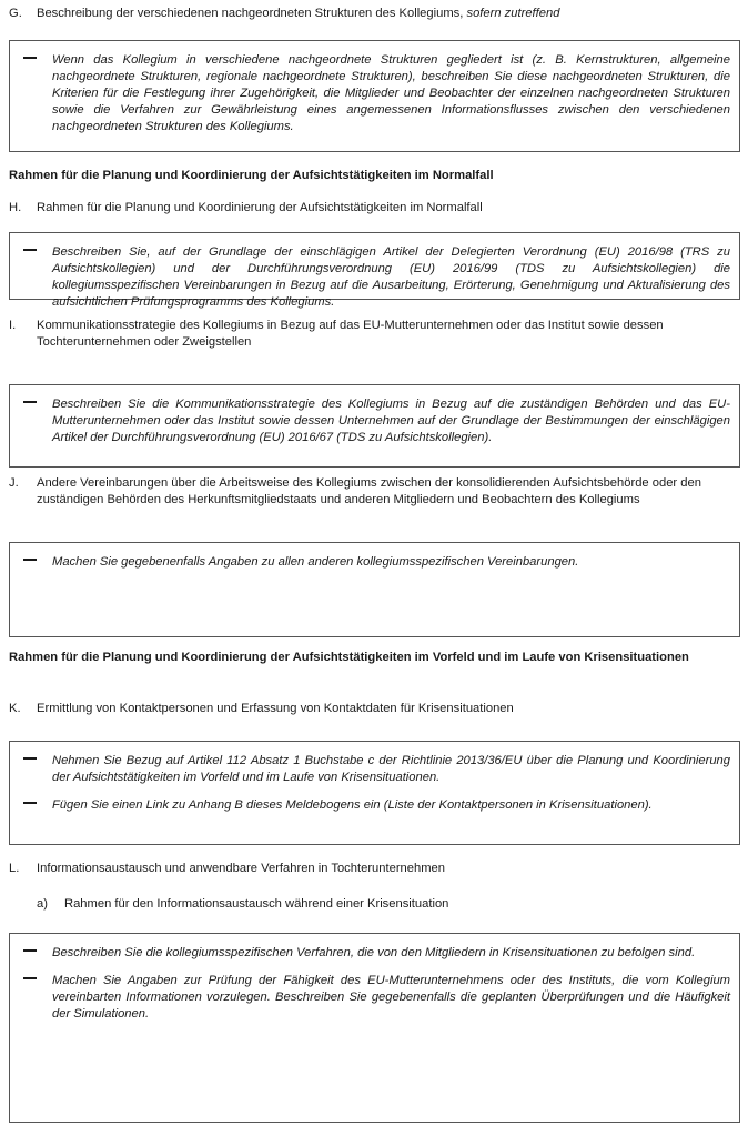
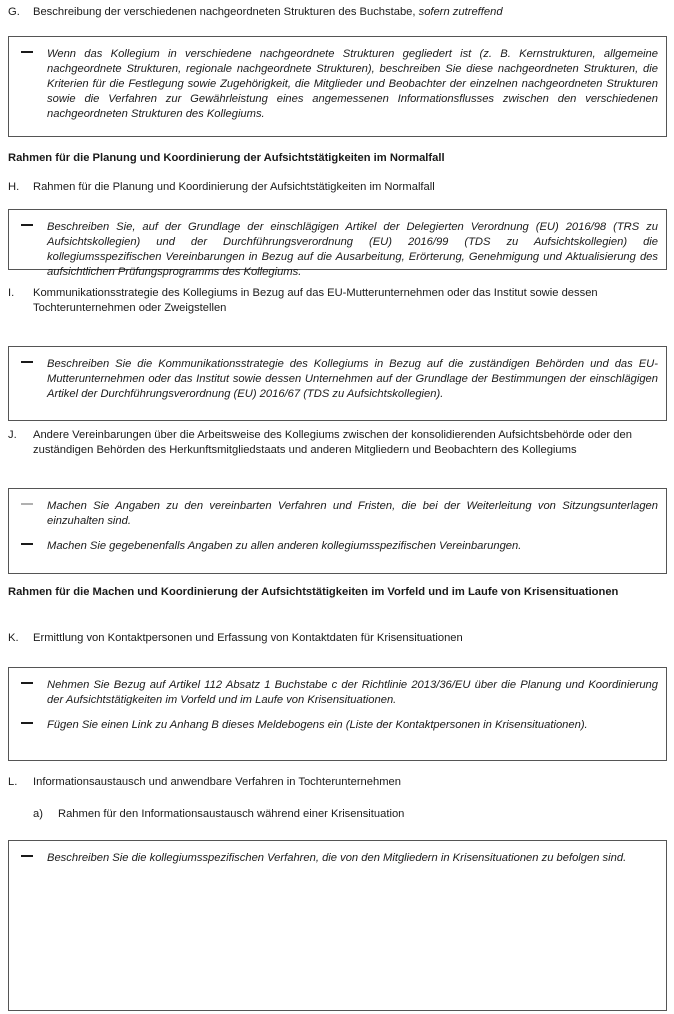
  G.
- Beschreibung der verschiedenen nachgeordneten Strukturen des Kollegiums, sofern zutreffend
+ Beschreibung der verschiedenen nachgeordneten Strukturen des Buchstabe, sofern zutreffend
- Wenn das Kollegium in verschiedene nachgeordnete Strukturen gegliedert ist (z. B. Kernstrukturen, allgemeine nachgeordnete Strukturen, regionale nachgeordnete Strukturen), beschreiben Sie diese nachgeordneten Strukturen, die Kriterien für die Festlegung ihrer Zugehörigkeit, die Mitglieder und Beobachter der einzelnen nachgeordneten Strukturen sowie die Verfahren zur Gewährleistung eines angemessenen Informationsflusses zwischen den verschiedenen nachgeordneten Strukturen des Kollegiums.
+ Wenn das Kollegium in verschiedene nachgeordnete Strukturen gegliedert ist (z. B. Kernstrukturen, allgemeine nachgeordnete Strukturen, regionale nachgeordnete Strukturen), beschreiben Sie diese nachgeordneten Strukturen, die Kriterien für die Festlegung sowie Zugehörigkeit, die Mitglieder und Beobachter der einzelnen nachgeordneten Strukturen sowie die Verfahren zur Gewährleistung eines angemessenen Informationsflusses zwischen den verschiedenen nachgeordneten Strukturen des Kollegiums.
  Rahmen für die Planung und Koordinierung der Aufsichtstätigkeiten im Normalfall
  H.
  Rahmen für die Planung und Koordinierung der Aufsichtstätigkeiten im Normalfall
  Beschreiben Sie, auf der Grundlage der einschlägigen Artikel der Delegierten Verordnung (EU) 2016/98 (TRS zu Aufsichtskollegien) und der Durchführungsverordnung (EU) 2016/99 (TDS zu Aufsichtskollegien) die kollegiumsspezifischen Vereinbarungen in Bezug auf die Ausarbeitung, Erörterung, Genehmigung und Aktualisierung des aufsichtlichen Prüfungsprogramms des Kollegiums.
  I.
  Kommunikationsstrategie des Kollegiums in Bezug auf das EU-Mutterunternehmen oder das Institut sowie dessen Tochterunternehmen oder Zweigstellen
  Beschreiben Sie die Kommunikationsstrategie des Kollegiums in Bezug auf die zuständigen Behörden und das EU-Mutterunternehmen oder das Institut sowie dessen Unternehmen auf der Grundlage der Bestimmungen der einschlägigen Artikel der Durchführungsverordnung (EU) 2016/67 (TDS zu Aufsichtskollegien).
  J.
  Andere Vereinbarungen über die Arbeitsweise des Kollegiums zwischen der konsolidierenden Aufsichtsbehörde oder den zuständigen Behörden des Herkunftsmitgliedstaats und anderen Mitgliedern und Beobachtern des Kollegiums
+ Machen Sie Angaben zu den vereinbarten Verfahren und Fristen, die bei der Weiterleitung von Sitzungsunterlagen einzuhalten sind.
  Machen Sie gegebenenfalls Angaben zu allen anderen kollegiumsspezifischen Vereinbarungen.
- Rahmen für die Planung und Koordinierung der Aufsichtstätigkeiten im Vorfeld und im Laufe von Krisensituationen
+ Rahmen für die Machen und Koordinierung der Aufsichtstätigkeiten im Vorfeld und im Laufe von Krisensituationen
  K.
  Ermittlung von Kontaktpersonen und Erfassung von Kontaktdaten für Krisensituationen
  Nehmen Sie Bezug auf Artikel 112 Absatz 1 Buchstabe c der Richtlinie 2013/36/EU über die Planung und Koordinierung der Aufsichtstätigkeiten im Vorfeld und im Laufe von Krisensituationen.
  Fügen Sie einen Link zu Anhang B dieses Meldebogens ein (Liste der Kontaktpersonen in Krisensituationen).
  L.
  Informationsaustausch und anwendbare Verfahren in Tochterunternehmen
  a)
  Rahmen für den Informationsaustausch während einer Krisensituation
  Beschreiben Sie die kollegiumsspezifischen Verfahren, die von den Mitgliedern in Krisensituationen zu befolgen sind.
- Machen Sie Angaben zur Prüfung der Fähigkeit des EU-Mutterunternehmens oder des Instituts, die vom Kollegium vereinbarten Informationen vorzulegen. Beschreiben Sie gegebenenfalls die geplanten Überprüfungen und die Häufigkeit der Simulationen.
